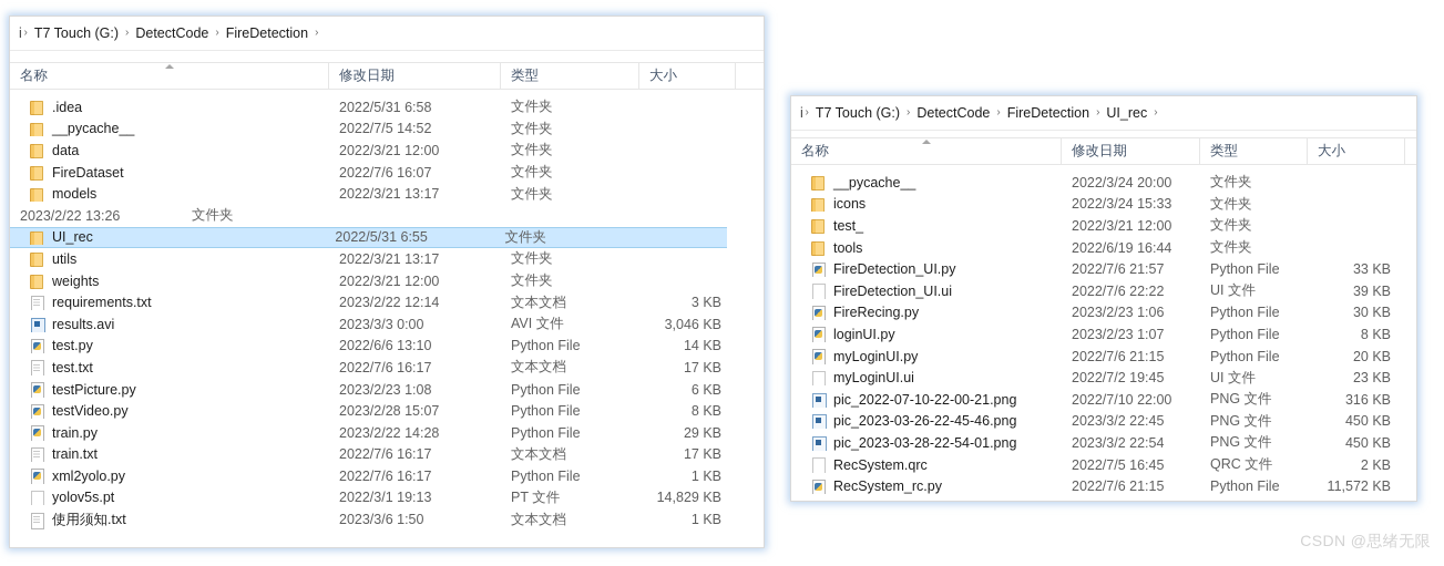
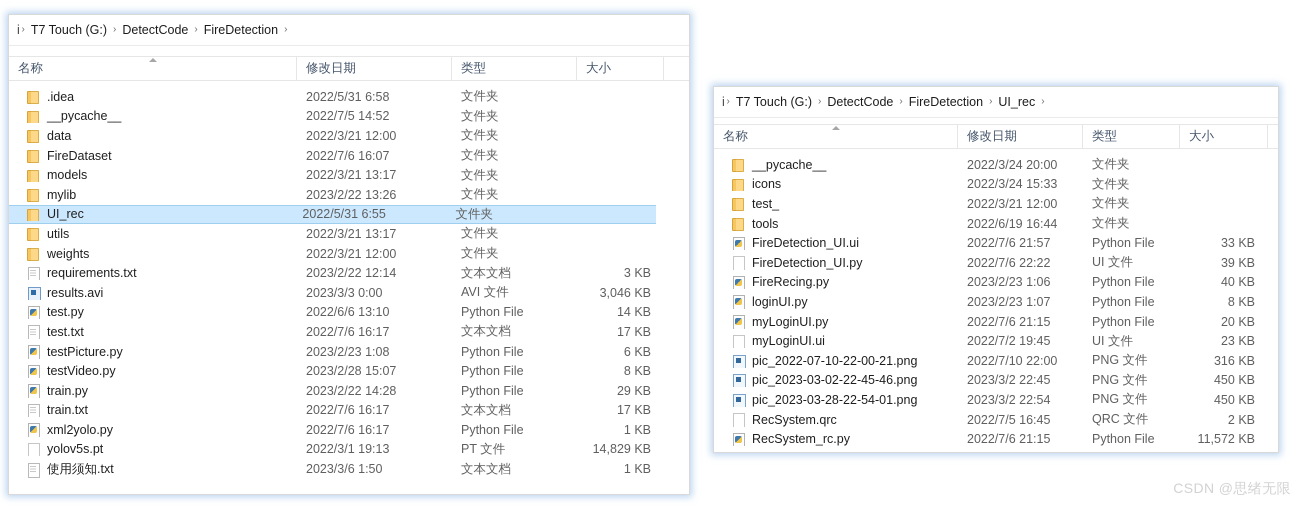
  i
  ›
  T7 Touch (G:)
  ›
  DetectCode
  ›
  FireDetection
  ›
  名称
  修改日期
  类型
  大小
  .idea
  2022/5/31 6:58
  文件夹
  __pycache__
  2022/7/5 14:52
  文件夹
  data
  2022/3/21 12:00
  文件夹
  FireDataset
  2022/7/6 16:07
  文件夹
  models
  2022/3/21 13:17
  文件夹
+ mylib
  2023/2/22 13:26
  文件夹
  UI_rec
  2022/5/31 6:55
  文件夹
  utils
  2022/3/21 13:17
  文件夹
  weights
  2022/3/21 12:00
  文件夹
  requirements.txt
  2023/2/22 12:14
  文本文档
  3 KB
  results.avi
  2023/3/3 0:00
  AVI 文件
  3,046 KB
  test.py
  2022/6/6 13:10
  Python File
  14 KB
  test.txt
  2022/7/6 16:17
  文本文档
  17 KB
  testPicture.py
  2023/2/23 1:08
  Python File
  6 KB
  testVideo.py
  2023/2/28 15:07
  Python File
  8 KB
  train.py
  2023/2/22 14:28
  Python File
  29 KB
  train.txt
  2022/7/6 16:17
  文本文档
  17 KB
  xml2yolo.py
  2022/7/6 16:17
  Python File
  1 KB
  yolov5s.pt
  2022/3/1 19:13
  PT 文件
  14,829 KB
  使用须知.txt
  2023/3/6 1:50
  文本文档
  1 KB
  i
  ›
  T7 Touch (G:)
  ›
  DetectCode
  ›
  FireDetection
  ›
  UI_rec
  ›
  名称
  修改日期
  类型
  大小
  __pycache__
  2022/3/24 20:00
  文件夹
  icons
  2022/3/24 15:33
  文件夹
  test_
  2022/3/21 12:00
  文件夹
  tools
  2022/6/19 16:44
  文件夹
- FireDetection_UI.py
+ FireDetection_UI.ui
  2022/7/6 21:57
  Python File
  33 KB
- FireDetection_UI.ui
+ FireDetection_UI.py
  2022/7/6 22:22
  UI 文件
  39 KB
  FireRecing.py
  2023/2/23 1:06
  Python File
- 30 KB
+ 40 KB
  loginUI.py
  2023/2/23 1:07
  Python File
  8 KB
  myLoginUI.py
  2022/7/6 21:15
  Python File
  20 KB
  myLoginUI.ui
  2022/7/2 19:45
  UI 文件
  23 KB
  pic_2022-07-10-22-00-21.png
  2022/7/10 22:00
  PNG 文件
  316 KB
- pic_2023-03-26-22-45-46.png
+ pic_2023-03-02-22-45-46.png
  2023/3/2 22:45
  PNG 文件
  450 KB
  pic_2023-03-28-22-54-01.png
  2023/3/2 22:54
  PNG 文件
  450 KB
  RecSystem.qrc
  2022/7/5 16:45
  QRC 文件
  2 KB
  RecSystem_rc.py
  2022/7/6 21:15
  Python File
  11,572 KB
  CSDN @思绪无限
